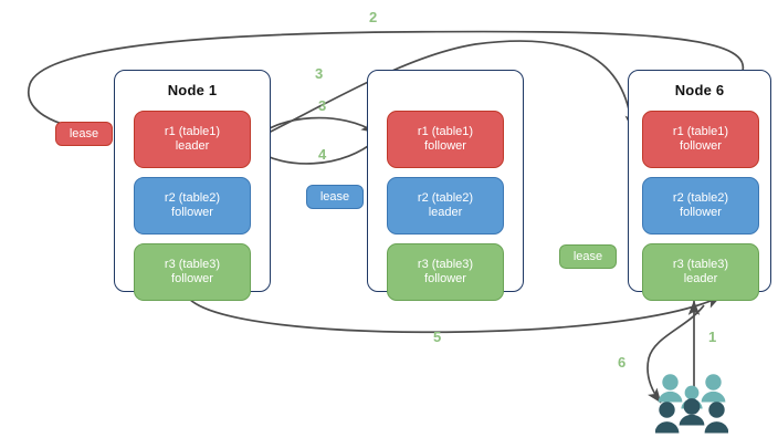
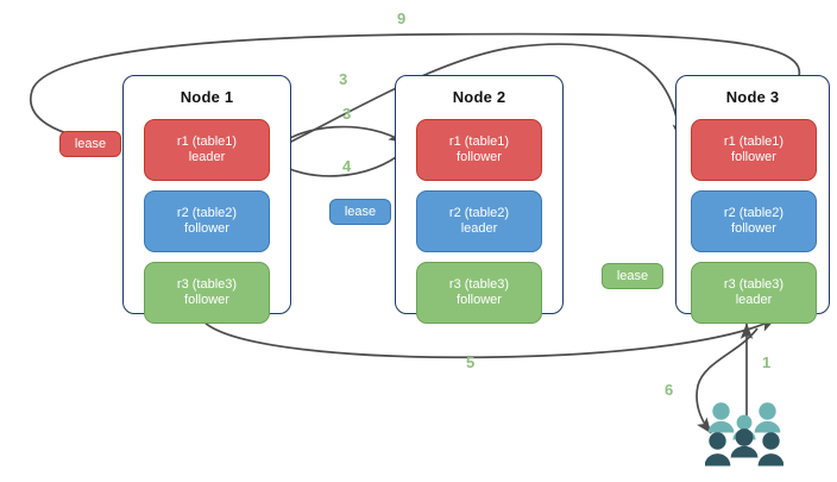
  Node 1
  r1 (table1)
  leader
  r2 (table2)
  follower
  r3 (table3)
  follower
+ Node 2
  r1 (table1)
  follower
  r2 (table2)
  leader
  r3 (table3)
  follower
- Node 6
+ Node 3
  r1 (table1)
  follower
  r2 (table2)
  follower
  r3 (table3)
  leader
  lease
  lease
  lease
- 2
+ 9
  3
  3
  4
  5
  1
  6
